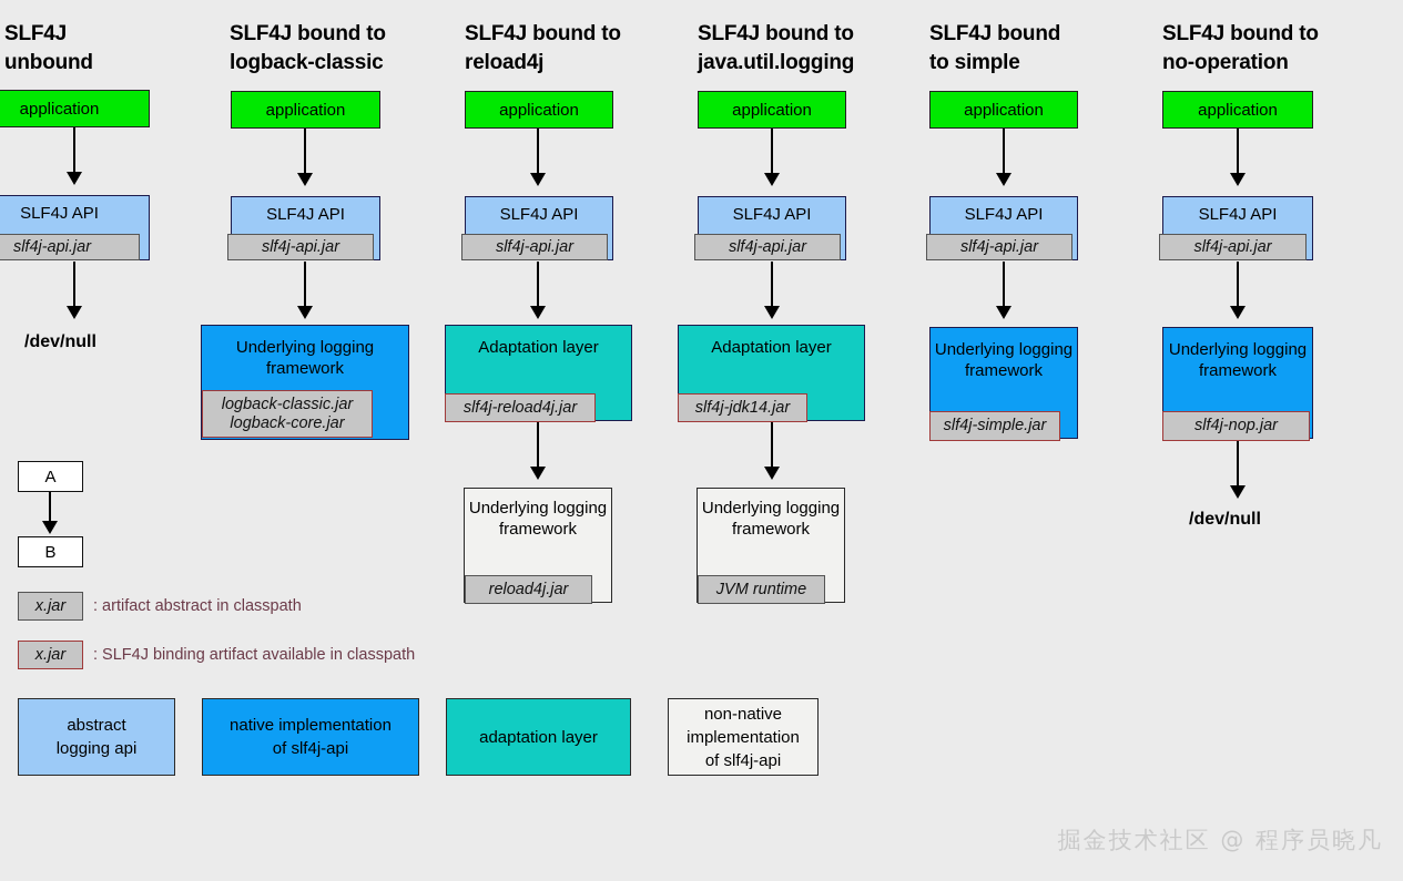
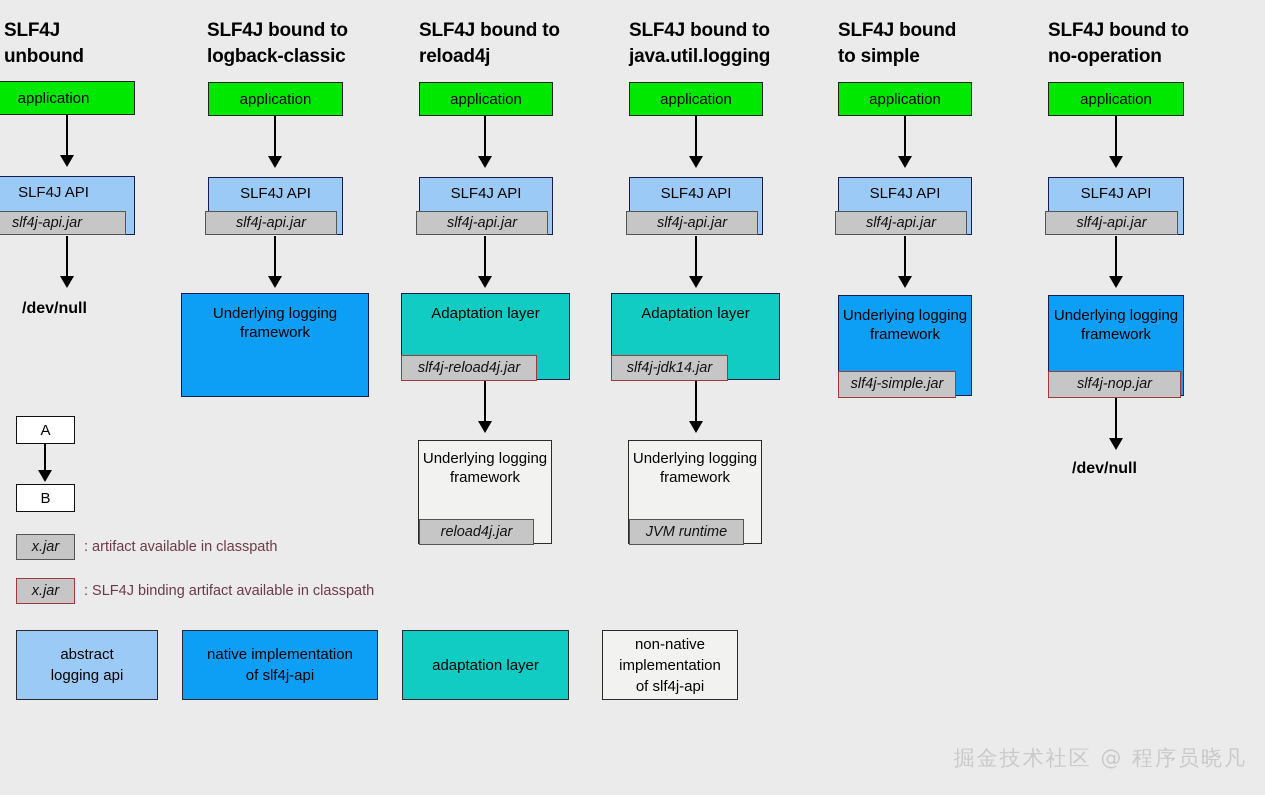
  SLF4J
  unbound
  application
  SLF4J API
  slf4j-api.jar
  /dev/null
  SLF4J bound to
  logback-classic
  application
  SLF4J API
  slf4j-api.jar
  Underlying logging
  framework
- logback-classic.jar
- logback-core.jar
  SLF4J bound to
  reload4j
  application
  SLF4J API
  slf4j-api.jar
  Adaptation layer
  slf4j-reload4j.jar
  Underlying logging framework
  reload4j.jar
  SLF4J bound to
  java.util.logging
  application
  SLF4J API
  slf4j-api.jar
  Adaptation layer
  slf4j-jdk14.jar
  Underlying logging framework
  JVM runtime
  SLF4J bound
  to simple
  application
  SLF4J API
  slf4j-api.jar
  Underlying logging framework
  slf4j-simple.jar
  SLF4J bound to
  no-operation
  application
  SLF4J API
  slf4j-api.jar
  Underlying logging framework
  slf4j-nop.jar
  /dev/null
  A
  B
  x.jar
- : artifact abstract in classpath
+ : artifact available in classpath
  x.jar
  : SLF4J binding artifact available in classpath
  abstract
  logging api
  native implementation
  of slf4j-api
  adaptation layer
  non-native
  implementation
  of slf4j-api
  掘金技术社区 @ 程序员晓凡
